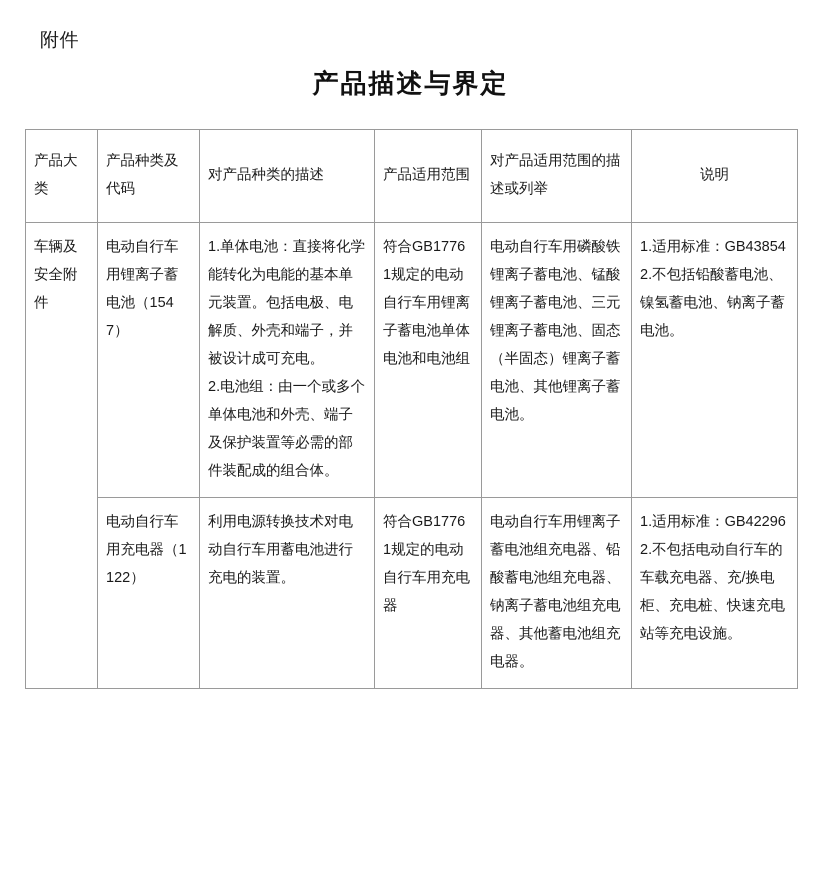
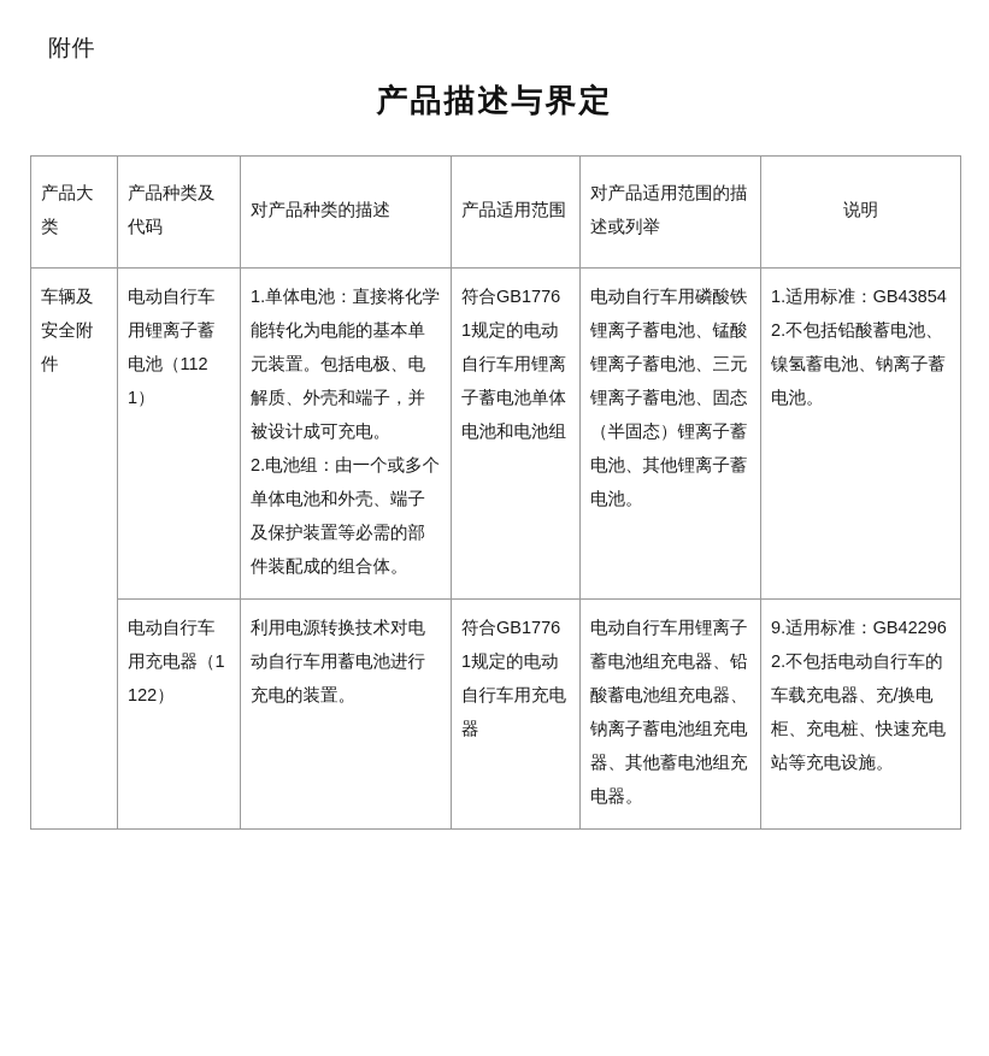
  附件
  产品描述与界定
  产品大类	产品种类及代码	对产品种类的描述	产品适用范围	对产品适用范围的描述或列举	说明
- 车辆及安全附件	电动自行车用锂离子蓄电池（1547）	1.单体电池：直接将化学能转化为电能的基本单元装置。包括电极、电解质、外壳和端子，并被设计成可充电。 2.电池组：由一个或多个单体电池和外壳、端子及保护装置等必需的部件装配成的组合体。	符合GB17761规定的电动自行车用锂离子蓄电池单体电池和电池组	电动自行车用磷酸铁锂离子蓄电池、锰酸锂离子蓄电池、三元锂离子蓄电池、固态（半固态）锂离子蓄电池、其他锂离子蓄电池。	1.适用标准：GB43854 2.不包括铅酸蓄电池、镍氢蓄电池、钠离子蓄电池。
+ 车辆及安全附件	电动自行车用锂离子蓄电池（1121）	1.单体电池：直接将化学能转化为电能的基本单元装置。包括电极、电解质、外壳和端子，并被设计成可充电。 2.电池组：由一个或多个单体电池和外壳、端子及保护装置等必需的部件装配成的组合体。	符合GB17761规定的电动自行车用锂离子蓄电池单体电池和电池组	电动自行车用磷酸铁锂离子蓄电池、锰酸锂离子蓄电池、三元锂离子蓄电池、固态（半固态）锂离子蓄电池、其他锂离子蓄电池。	1.适用标准：GB43854 2.不包括铅酸蓄电池、镍氢蓄电池、钠离子蓄电池。
- 电动自行车用充电器（1122）	利用电源转换技术对电动自行车用蓄电池进行充电的装置。	符合GB17761规定的电动自行车用充电器	电动自行车用锂离子蓄电池组充电器、铅酸蓄电池组充电器、钠离子蓄电池组充电器、其他蓄电池组充电器。	1.适用标准：GB42296 2.不包括电动自行车的车载充电器、充/换电柜、充电桩、快速充电站等充电设施。
+ 电动自行车用充电器（1122）	利用电源转换技术对电动自行车用蓄电池进行充电的装置。	符合GB17761规定的电动自行车用充电器	电动自行车用锂离子蓄电池组充电器、铅酸蓄电池组充电器、钠离子蓄电池组充电器、其他蓄电池组充电器。	9.适用标准：GB42296 2.不包括电动自行车的车载充电器、充/换电柜、充电桩、快速充电站等充电设施。
